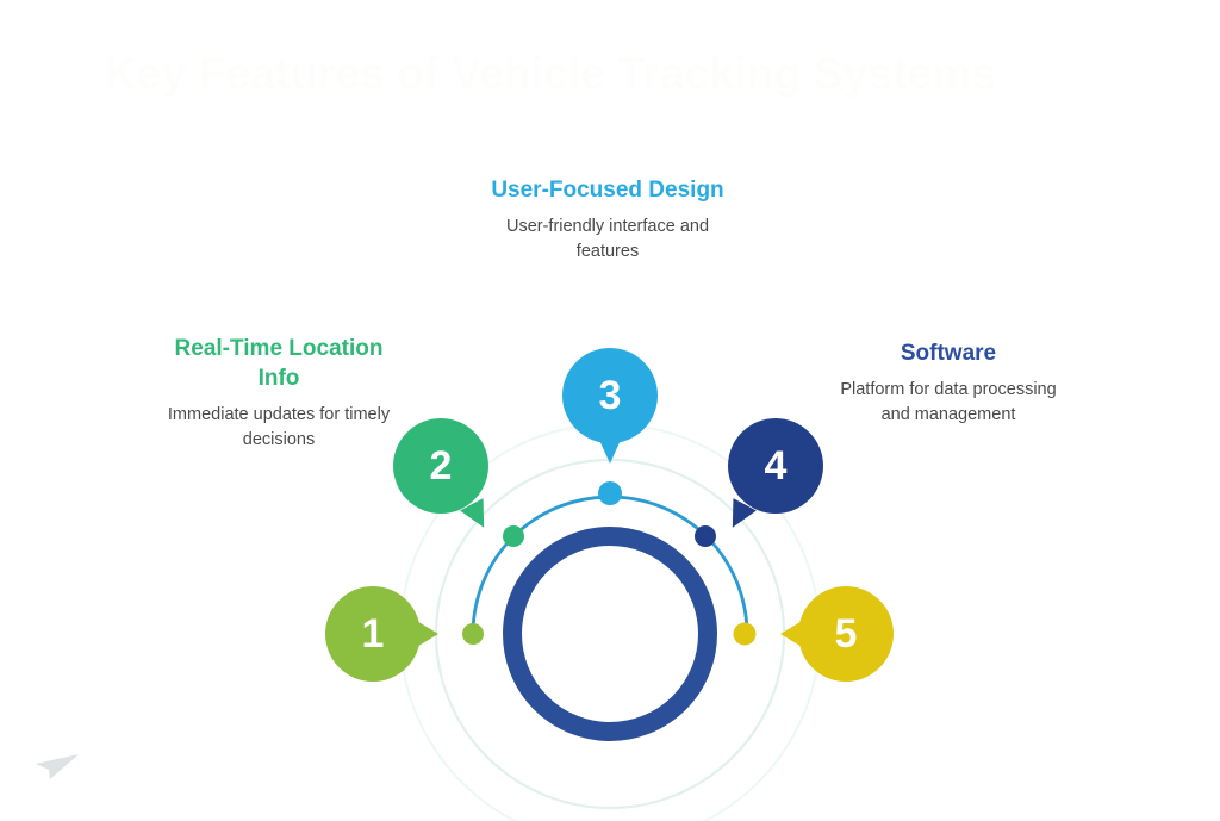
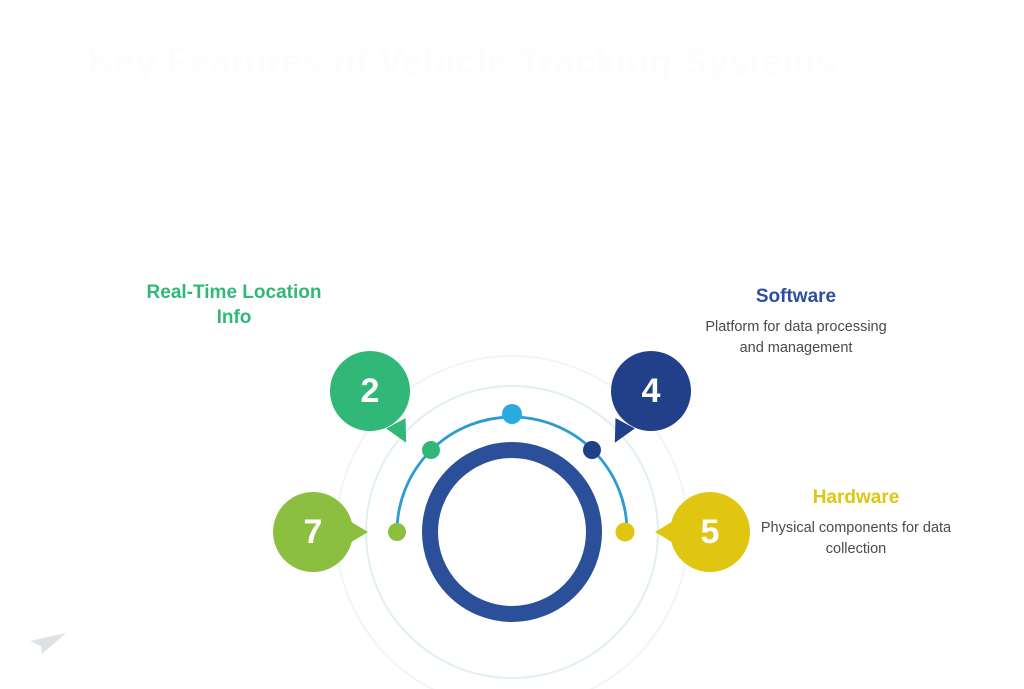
- 1
+ 7
  2
- 3
  4
  5
  Real-Time Location Info
- Immediate updates for timely decisions
- User-Focused Design
- User-friendly interface and features
  Software
  Platform for data processing and management
+ Hardware
+ Physical components for data collection
